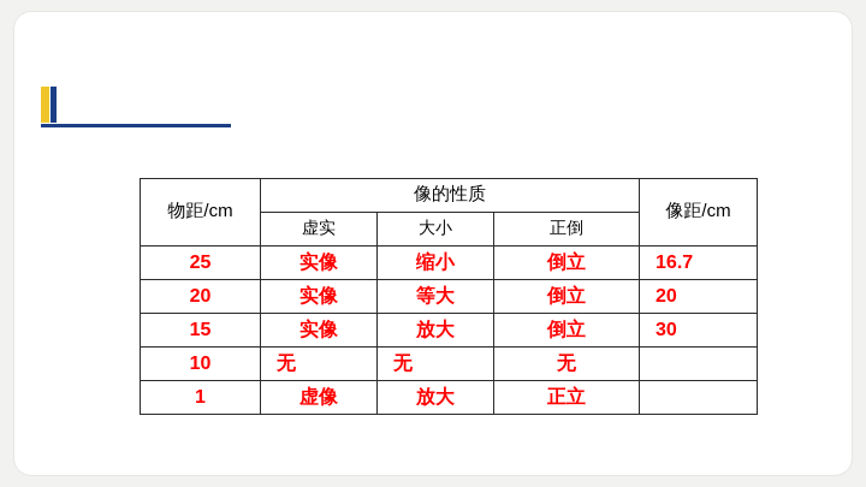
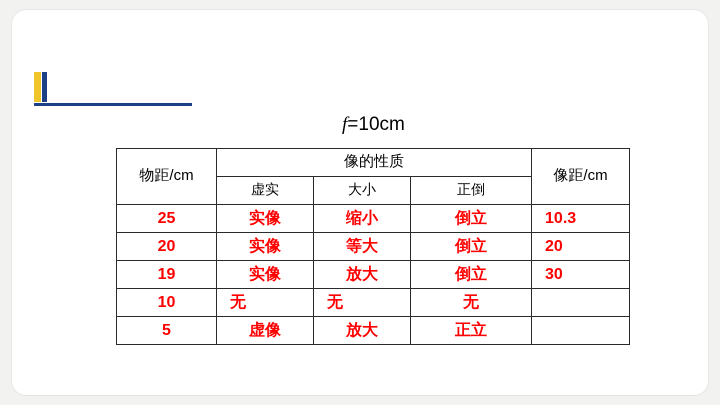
+ f=10cm
  物距/cm	像的性质	像距/cm
  虚实	大小	正倒
- 25	实像	缩小	倒立	16.7
+ 25	实像	缩小	倒立	10.3
  20	实像	等大	倒立	20
- 15	实像	放大	倒立	30
+ 19	实像	放大	倒立	30
  10	无	无	无
- 1	虚像	放大	正立
+ 5	虚像	放大	正立
